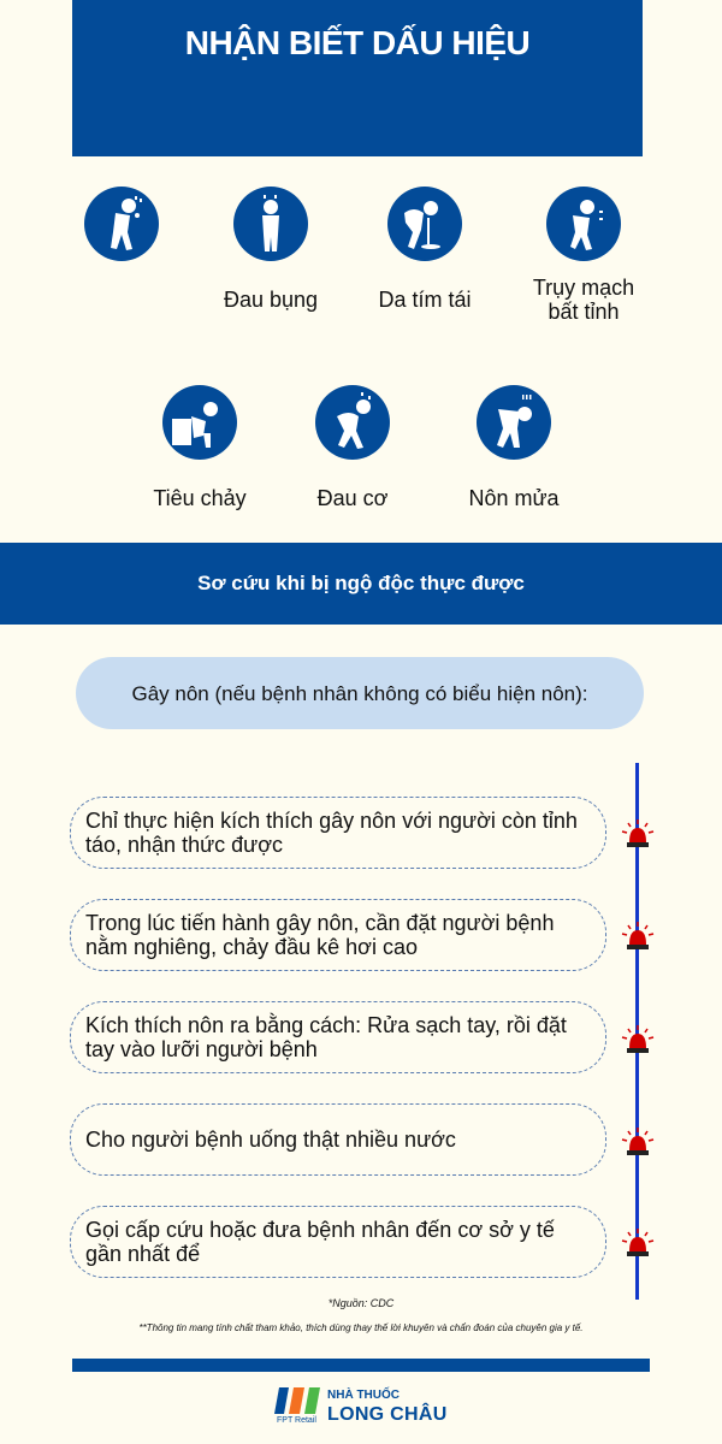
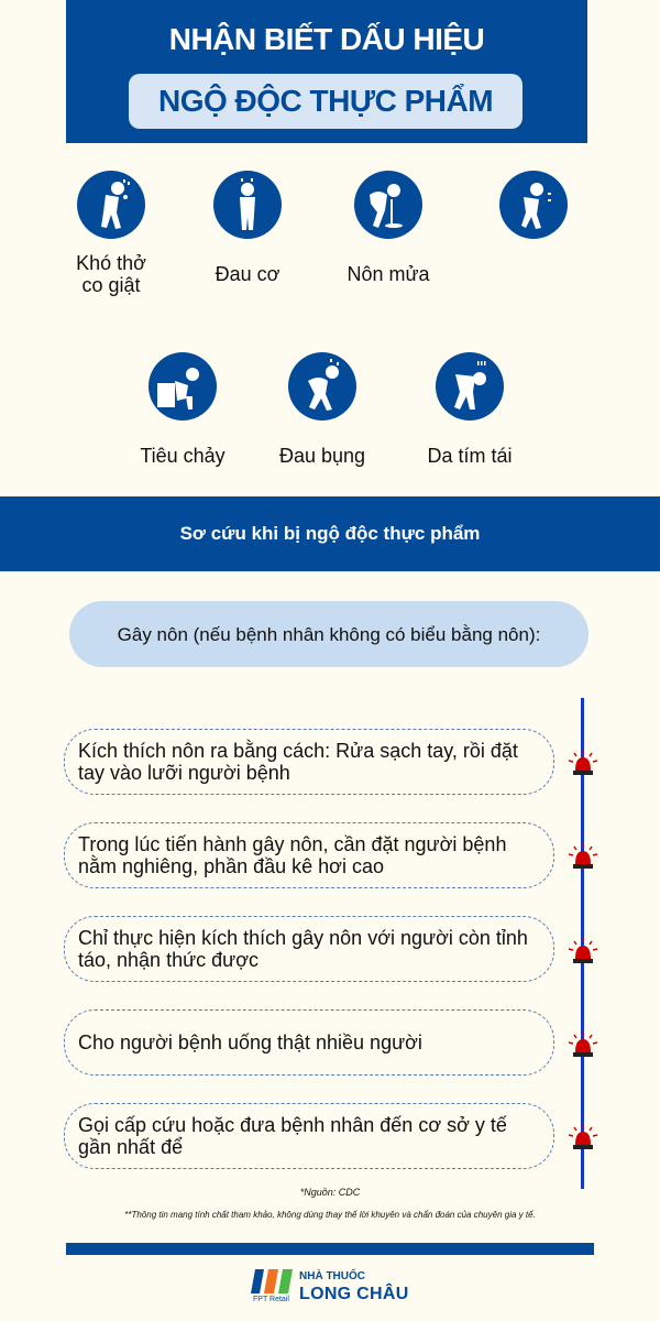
  NHẬN BIẾT DẤU HIỆU
+ NGỘ ĐỘC THỰC PHẨM
+ Khó thở
+ co giật
- Đau bụng
+ Đau cơ
- Da tím tái
+ Nôn mửa
- Trụy mạch
- bất tỉnh
  Tiêu chảy
- Đau cơ
+ Đau bụng
- Nôn mửa
+ Da tím tái
- Sơ cứu khi bị ngộ độc thực được
+ Sơ cứu khi bị ngộ độc thực phẩm
- Gây nôn (nếu bệnh nhân không có biểu hiện nôn):
+ Gây nôn (nếu bệnh nhân không có biểu bằng nôn):
- Chỉ thực hiện kích thích gây nôn với người còn tỉnh táo, nhận thức được
+ Kích thích nôn ra bằng cách: Rửa sạch tay, rồi đặt tay vào lưỡi người bệnh
- Trong lúc tiến hành gây nôn, cần đặt người bệnh nằm nghiêng, chảy đầu kê hơi cao
+ Trong lúc tiến hành gây nôn, cần đặt người bệnh nằm nghiêng, phần đầu kê hơi cao
- Kích thích nôn ra bằng cách: Rửa sạch tay, rồi đặt tay vào lưỡi người bệnh
+ Chỉ thực hiện kích thích gây nôn với người còn tỉnh táo, nhận thức được
- Cho người bệnh uống thật nhiều nước
+ Cho người bệnh uống thật nhiều người
  Gọi cấp cứu hoặc đưa bệnh nhân đến cơ sở y tế gần nhất để
  *Nguồn: CDC
- **Thông tin mang tính chất tham khảo, thích dùng thay thế lời khuyên và chẩn đoán của chuyên gia y tế.
+ **Thông tin mang tính chất tham khảo, không dùng thay thế lời khuyên và chẩn đoán của chuyên gia y tế.
  NHÀ THUỐC
  LONG CHÂU
